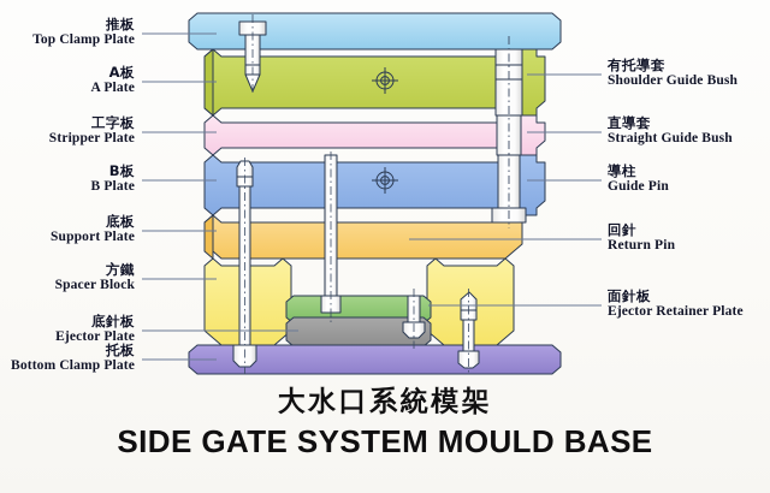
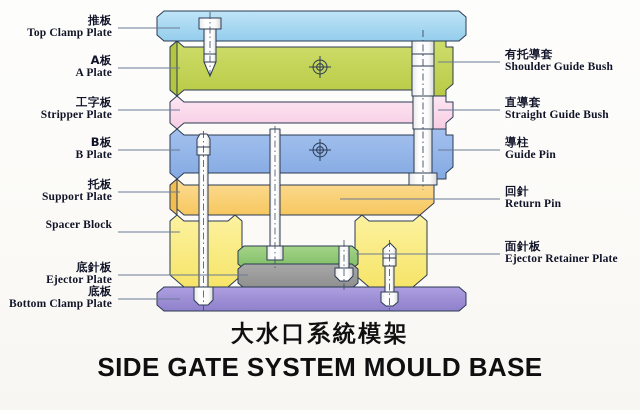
  推板
  Top Clamp Plate
  A板
  A Plate
  工字板
  Stripper Plate
  B板
  B Plate
- 底板
+ 托板
  Support Plate
- 方鐵
  Spacer Block
  底針板
  Ejector Plate
- 托板
+ 底板
  Bottom Clamp Plate
  有托導套
  Shoulder Guide Bush
  直導套
  Straight Guide Bush
  導柱
  Guide Pin
  回針
  Return Pin
  面針板
  Ejector Retainer Plate
  大水口系統模架
  SIDE GATE SYSTEM MOULD BASE
